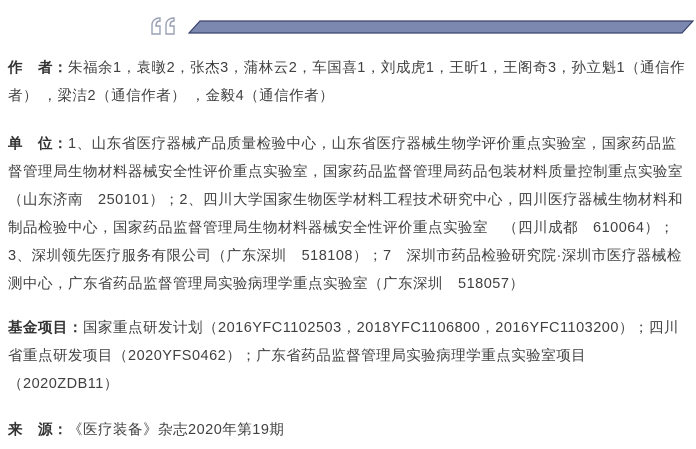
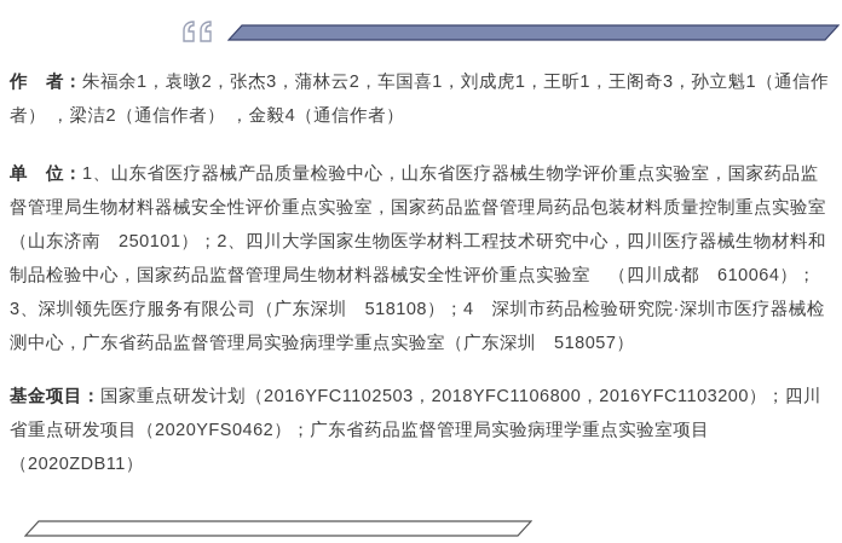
  作 者：朱福余1，袁暾2，张杰3，蒲林云2，车国喜1，刘成虎1，王昕1，王阁奇3，孙立魁1（通信作者） ，梁洁2（通信作者） ，金毅4（通信作者）
- 单 位：1、山东省医疗器械产品质量检验中心，山东省医疗器械生物学评价重点实验室，国家药品监督管理局生物材料器械安全性评价重点实验室，国家药品监督管理局药品包装材料质量控制重点实验室 （山东济南 250101）；2、四川大学国家生物医学材料工程技术研究中心，四川医疗器械生物材料和制品检验中心，国家药品监督管理局生物材料器械安全性评价重点实验室 （四川成都 610064）；3、深圳领先医疗服务有限公司（广东深圳 518108）；7 深圳市药品检验研究院·深圳市医疗器械检测中心，广东省药品监督管理局实验病理学重点实验室（广东深圳 518057）
+ 单 位：1、山东省医疗器械产品质量检验中心，山东省医疗器械生物学评价重点实验室，国家药品监督管理局生物材料器械安全性评价重点实验室，国家药品监督管理局药品包装材料质量控制重点实验室 （山东济南 250101）；2、四川大学国家生物医学材料工程技术研究中心，四川医疗器械生物材料和制品检验中心，国家药品监督管理局生物材料器械安全性评价重点实验室 （四川成都 610064）；3、深圳领先医疗服务有限公司（广东深圳 518108）；4 深圳市药品检验研究院·深圳市医疗器械检测中心，广东省药品监督管理局实验病理学重点实验室（广东深圳 518057）
  基金项目：国家重点研发计划（2016YFC1102503，2018YFC1106800，2016YFC1103200）；四川省重点研发项目（2020YFS0462）；广东省药品监督管理局实验病理学重点实验室项目（2020ZDB11）
- 来 源：《医疗装备》杂志2020年第19期
